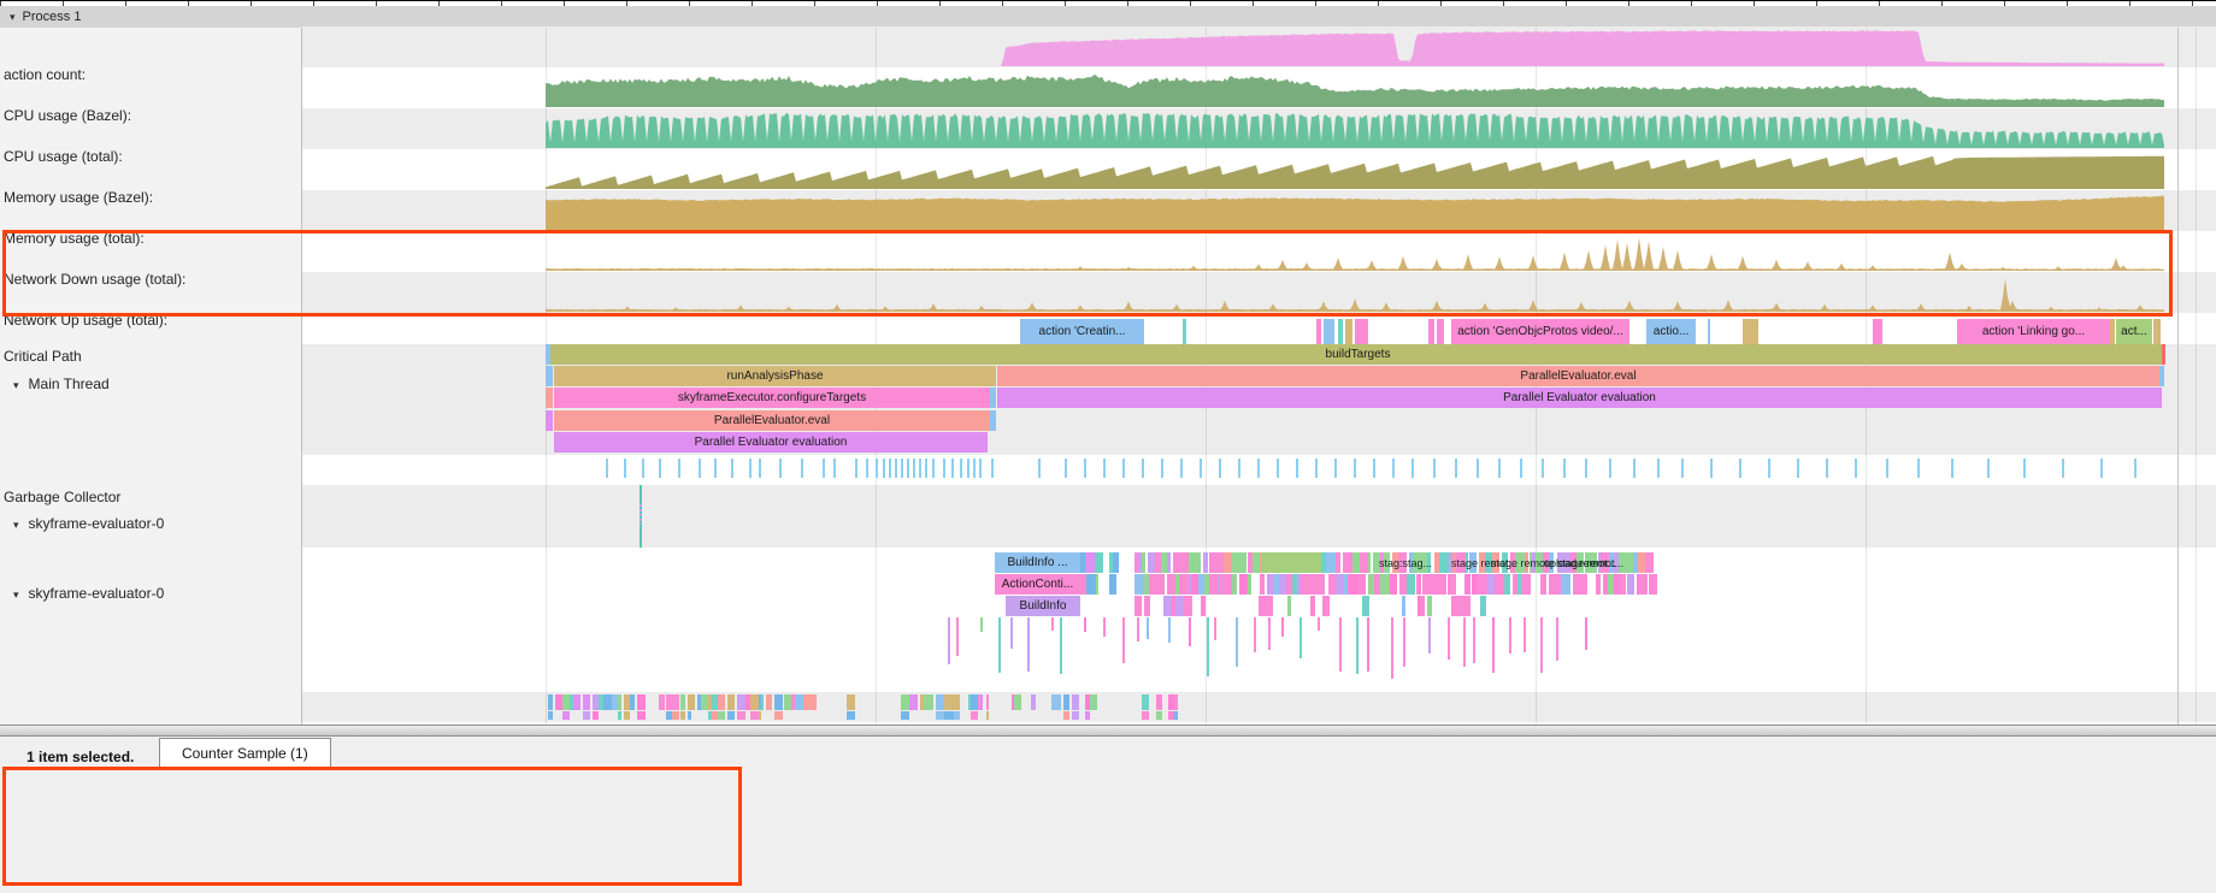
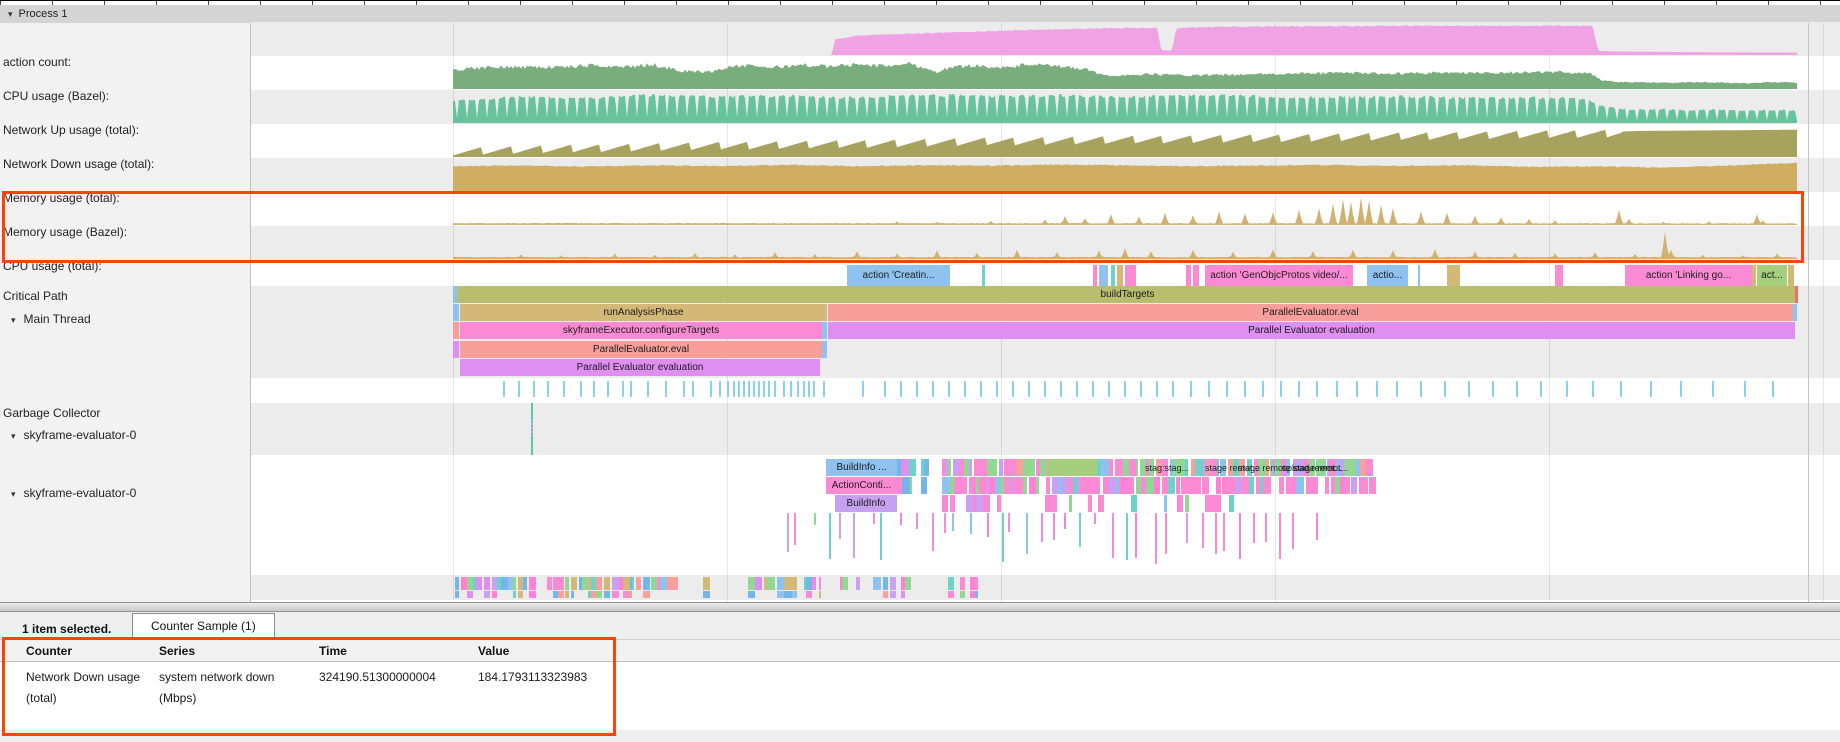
  ▾ Process 1
  action 'Creatin...
  action 'GenObjcProtos video/...
  actio...
  action 'Linking go...
  act...
  buildTargets
  runAnalysisPhase
  ParallelEvaluator.eval
  skyframeExecutor.configureTargets
  Parallel Evaluator evaluation
  ParallelEvaluator.eval
  Parallel Evaluator evaluation
  BuildInfo ...
  ActionConti...
  BuildInfo
  stag:stag...
  stage remot...
  stage remote stage remot...
  upload.remot...
  action count:
  CPU usage (Bazel):
- CPU usage (total):
+ Network Up usage (total):
- Memory usage (Bazel):
+ Network Down usage (total):
  Memory usage (total):
- Network Down usage (total):
+ Memory usage (Bazel):
- Network Up usage (total):
+ CPU usage (total):
  Critical Path
  ▾ Main Thread
  Garbage Collector
  ▾ skyframe-evaluator-0
  ▾ skyframe-evaluator-0
  1 item selected.
  Counter Sample (1)
+ Counter
+ Series
+ Time
+ Value
+ Network Down usage (total)
+ system network down (Mbps)
+ 324190.51300000004
+ 184.1793113323983
